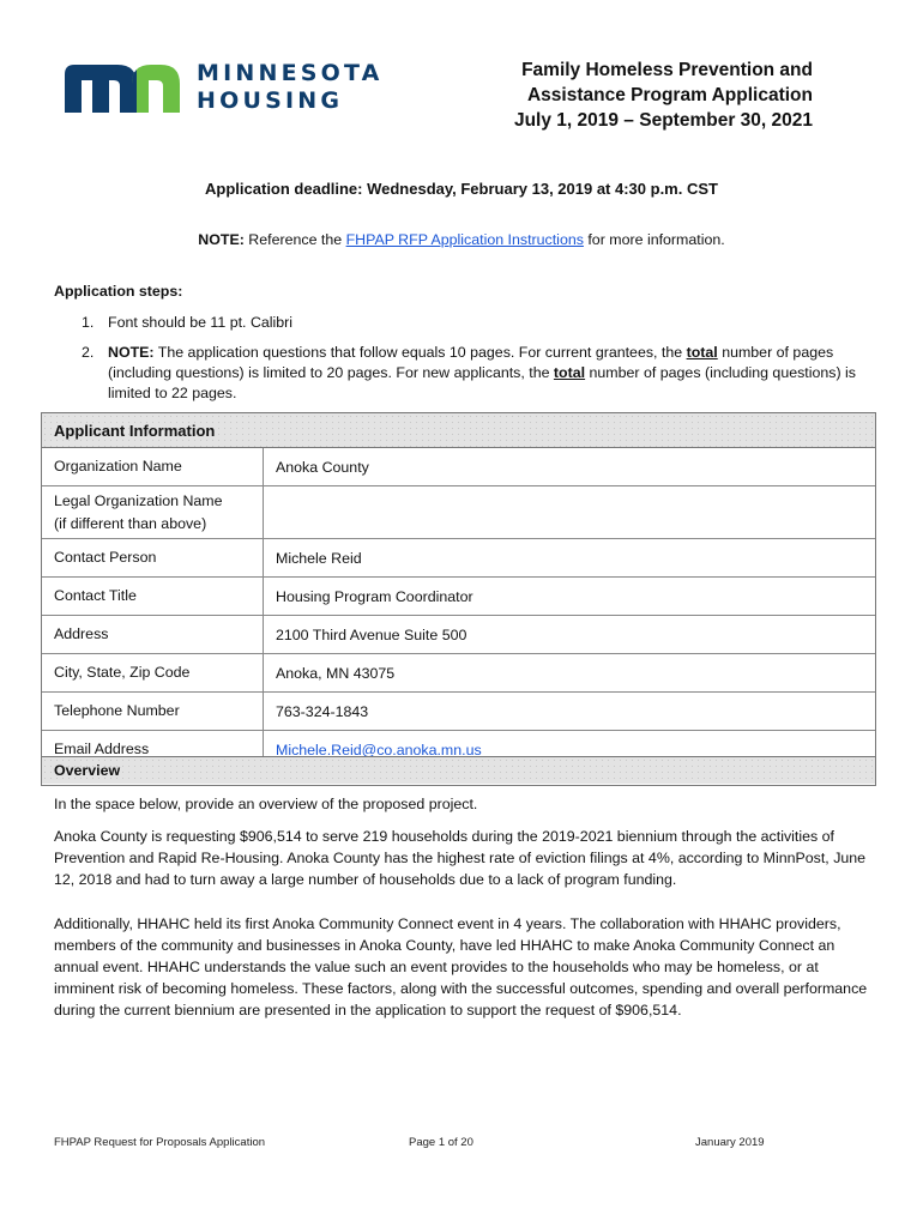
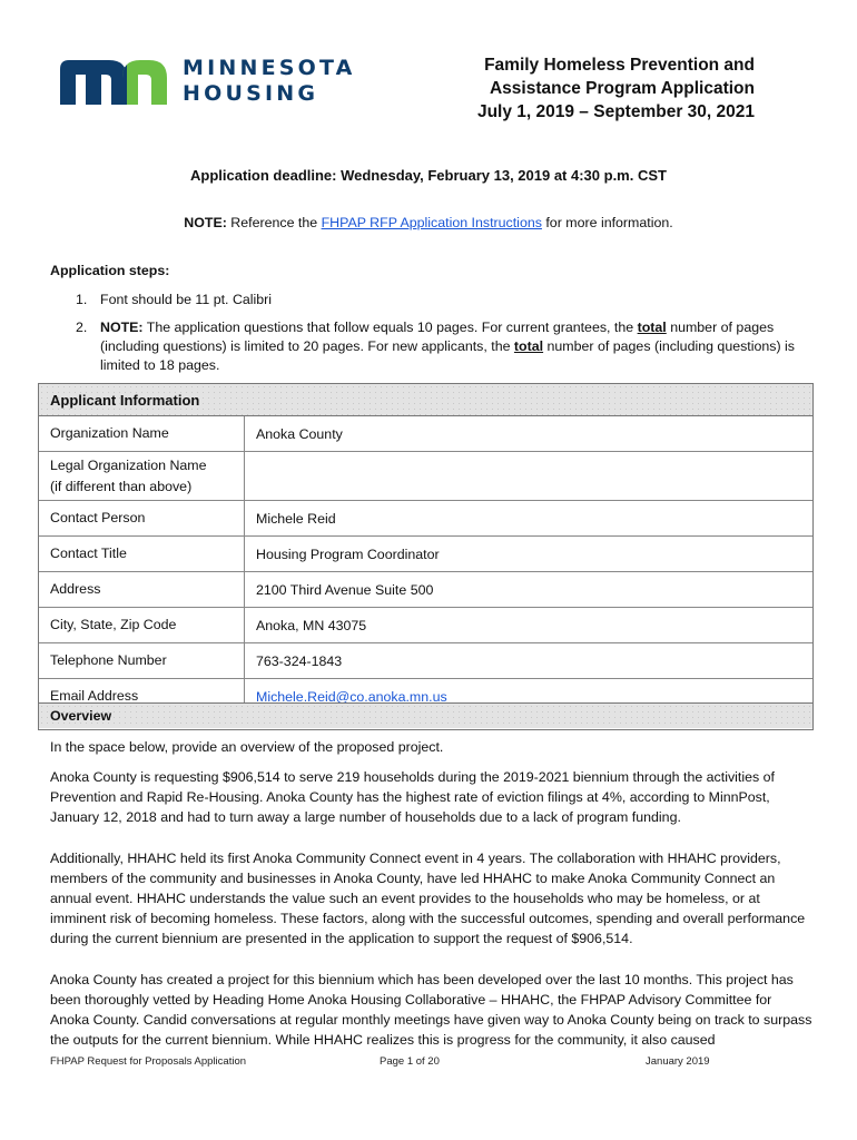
  MINNESOTA
  HOUSING
  Family Homeless Prevention and
  Assistance Program Application
  July 1, 2019 – September 30, 2021
  Application deadline: Wednesday, February 13, 2019 at 4:30 p.m. CST
  NOTE: Reference the FHPAP RFP Application Instructions for more information.
  Application steps:
  1.
  Font should be 11 pt. Calibri
  2.
- NOTE: The application questions that follow equals 10 pages. For current grantees, the total number of pages (including questions) is limited to 20 pages. For new applicants, the total number of pages (including questions) is limited to 22 pages.
+ NOTE: The application questions that follow equals 10 pages. For current grantees, the total number of pages (including questions) is limited to 20 pages. For new applicants, the total number of pages (including questions) is limited to 18 pages.
  Applicant Information
  Organization Name
  Anoka County
  Legal Organization Name
  (if different than above)
  Contact Person
  Michele Reid
  Contact Title
  Housing Program Coordinator
  Address
  2100 Third Avenue Suite 500
  City, State, Zip Code
  Anoka, MN 43075
  Telephone Number
  763-324-1843
  Email Address
  Michele.Reid@co.anoka.mn.us
  Overview
  In the space below, provide an overview of the proposed project.
- Anoka County is requesting $906,514 to serve 219 households during the 2019-2021 biennium through the activities of Prevention and Rapid Re-Housing. Anoka County has the highest rate of eviction filings at 4%, according to MinnPost, June 12, 2018 and had to turn away a large number of households due to a lack of program funding.
+ Anoka County is requesting $906,514 to serve 219 households during the 2019-2021 biennium through the activities of Prevention and Rapid Re-Housing. Anoka County has the highest rate of eviction filings at 4%, according to MinnPost, January 12, 2018 and had to turn away a large number of households due to a lack of program funding.
  Additionally, HHAHC held its first Anoka Community Connect event in 4 years. The collaboration with HHAHC providers, members of the community and businesses in Anoka County, have led HHAHC to make Anoka Community Connect an annual event. HHAHC understands the value such an event provides to the households who may be homeless, or at imminent risk of becoming homeless. These factors, along with the successful outcomes, spending and overall performance during the current biennium are presented in the application to support the request of $906,514.
+ Anoka County has created a project for this biennium which has been developed over the last 10 months. This project has been thoroughly vetted by Heading Home Anoka Housing Collaborative – HHAHC, the FHPAP Advisory Committee for Anoka County. Candid conversations at regular monthly meetings have given way to Anoka County being on track to surpass the outputs for the current biennium. While HHAHC realizes this is progress for the community, it also caused
  FHPAP Request for Proposals Application
  Page 1 of 20
  January 2019
